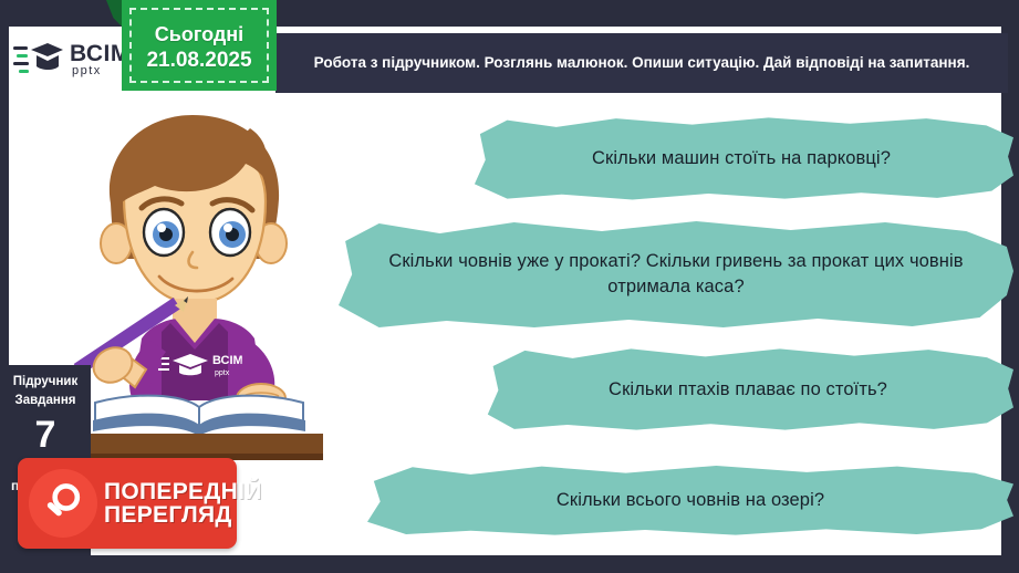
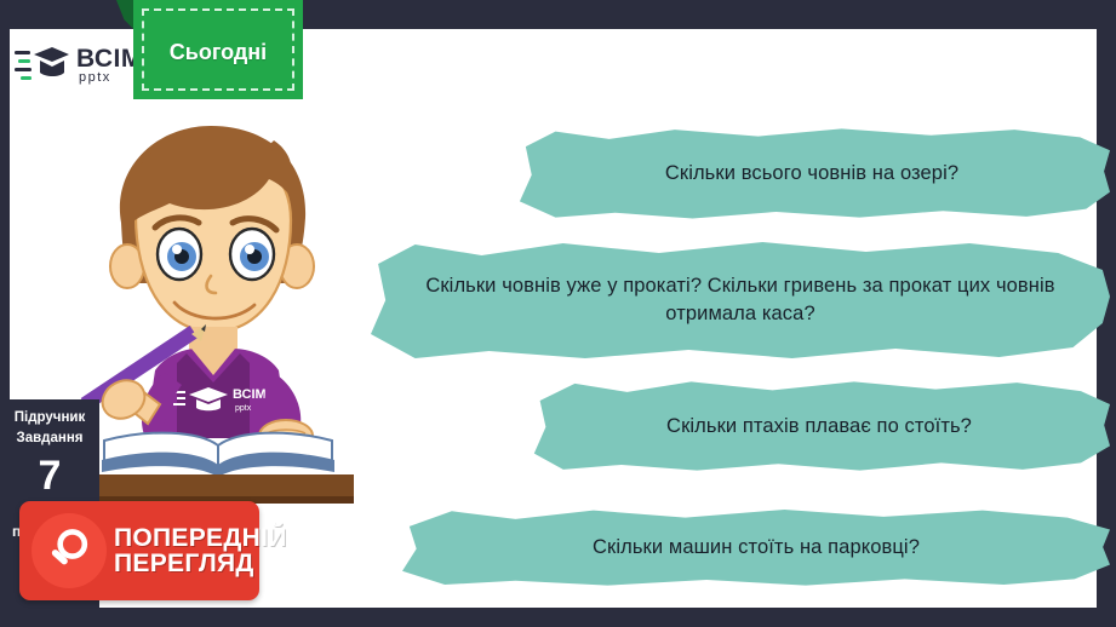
  ВСІМ
- Скільки машин стоїть на парковці?
+ Скільки всього човнів на озері?
  Скільки човнів уже у прокаті? Скільки гривень за прокат цих човнів отримала каса?
  Скільки птахів плаває по стоїть?
- Скільки всього човнів на озері?
+ Скільки машин стоїть на парковці?
- Робота з підручником. Розглянь малюнок. Опиши ситуацію. Дай відповіді на запитання.
  ВСІМ
  pptx
  Сьогодні
- 21.08.2025
  Підручник
  Завдання
  7
  п
  ПОПЕРЕДНІЙ
  ПЕРЕГЛЯД
